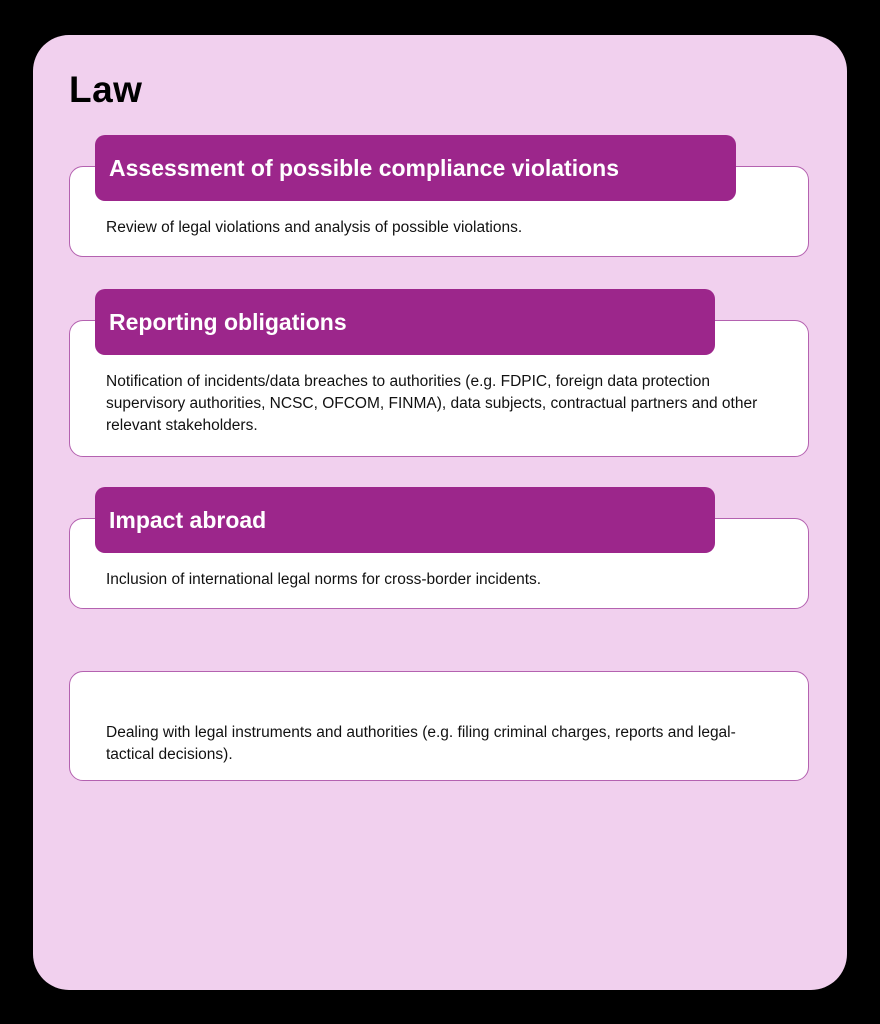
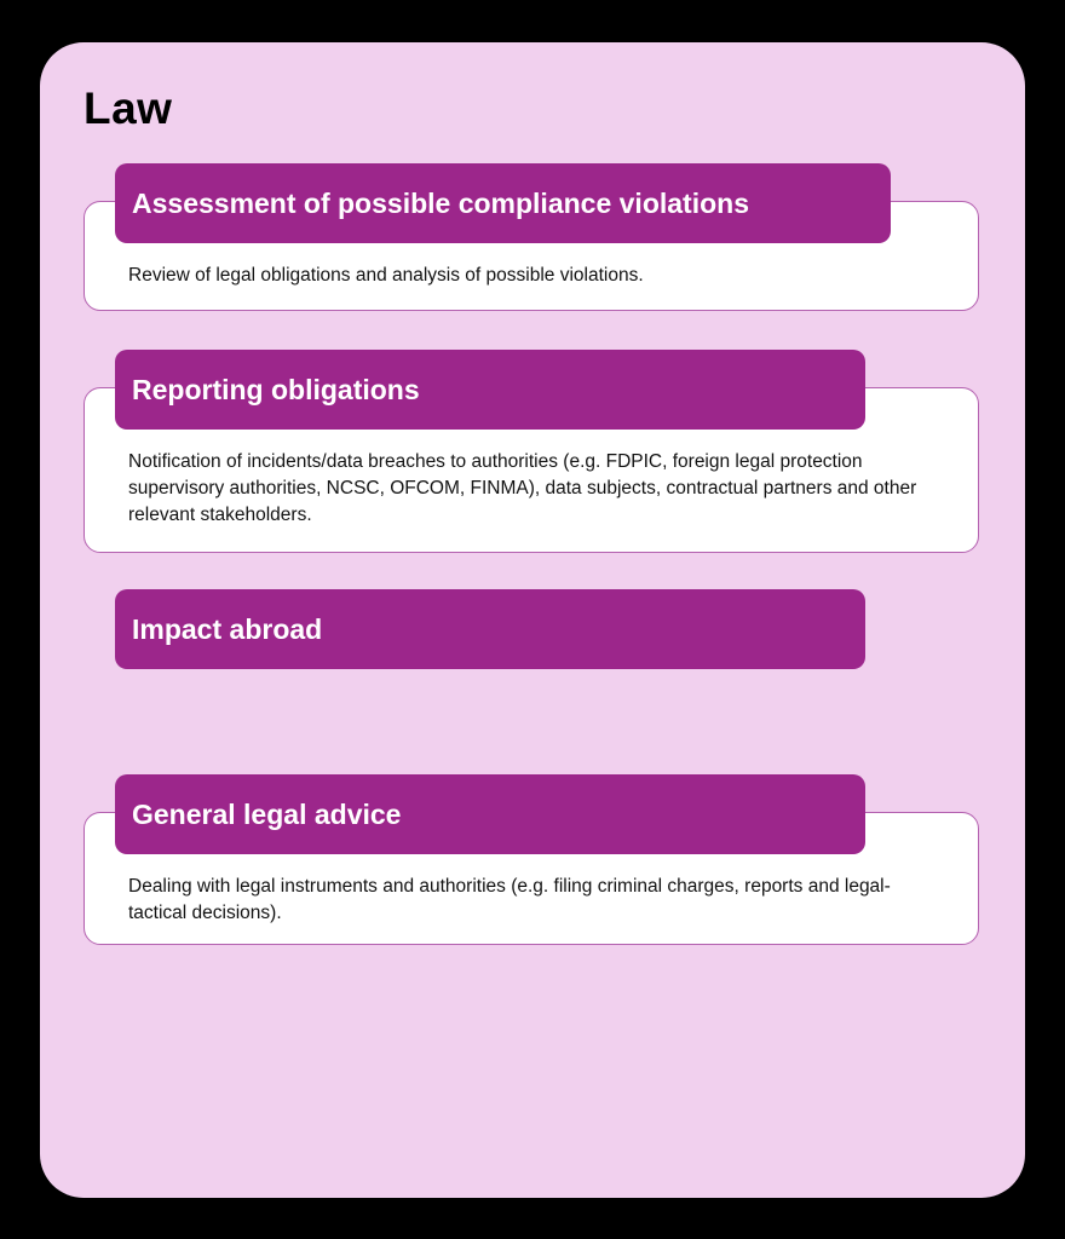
  Law
- Review of legal violations and analysis of possible violations.
+ Review of legal obligations and analysis of possible violations.
  Assessment of possible compliance violations
- Notification of incidents/data breaches to authorities (e.g. FDPIC, foreign data protection supervisory authorities, NCSC, OFCOM, FINMA), data subjects, contractual partners and other relevant stakeholders.
+ Notification of incidents/data breaches to authorities (e.g. FDPIC, foreign legal protection supervisory authorities, NCSC, OFCOM, FINMA), data subjects, contractual partners and other relevant stakeholders.
  Reporting obligations
- Inclusion of international legal norms for cross-border incidents.
  Impact abroad
  Dealing with legal instruments and authorities (e.g. filing criminal charges, reports and legal-tactical decisions).
+ General legal advice
